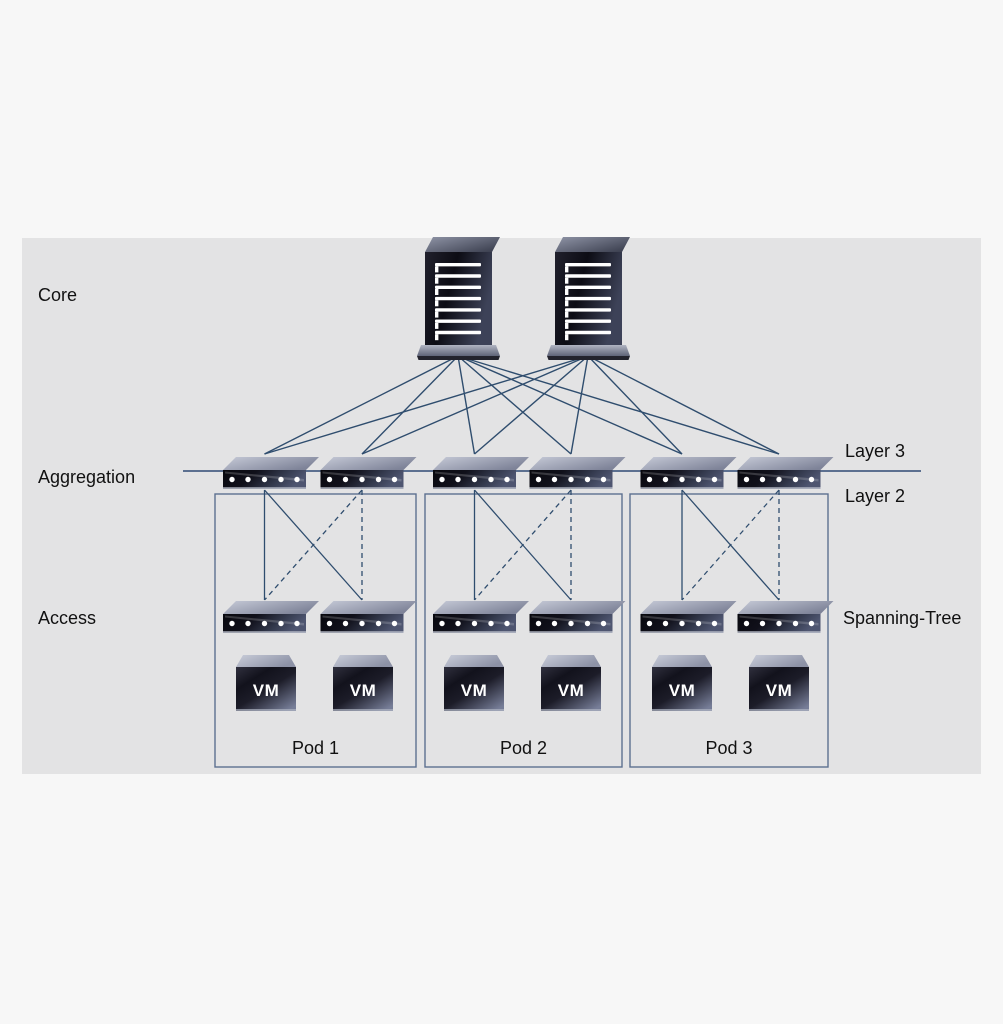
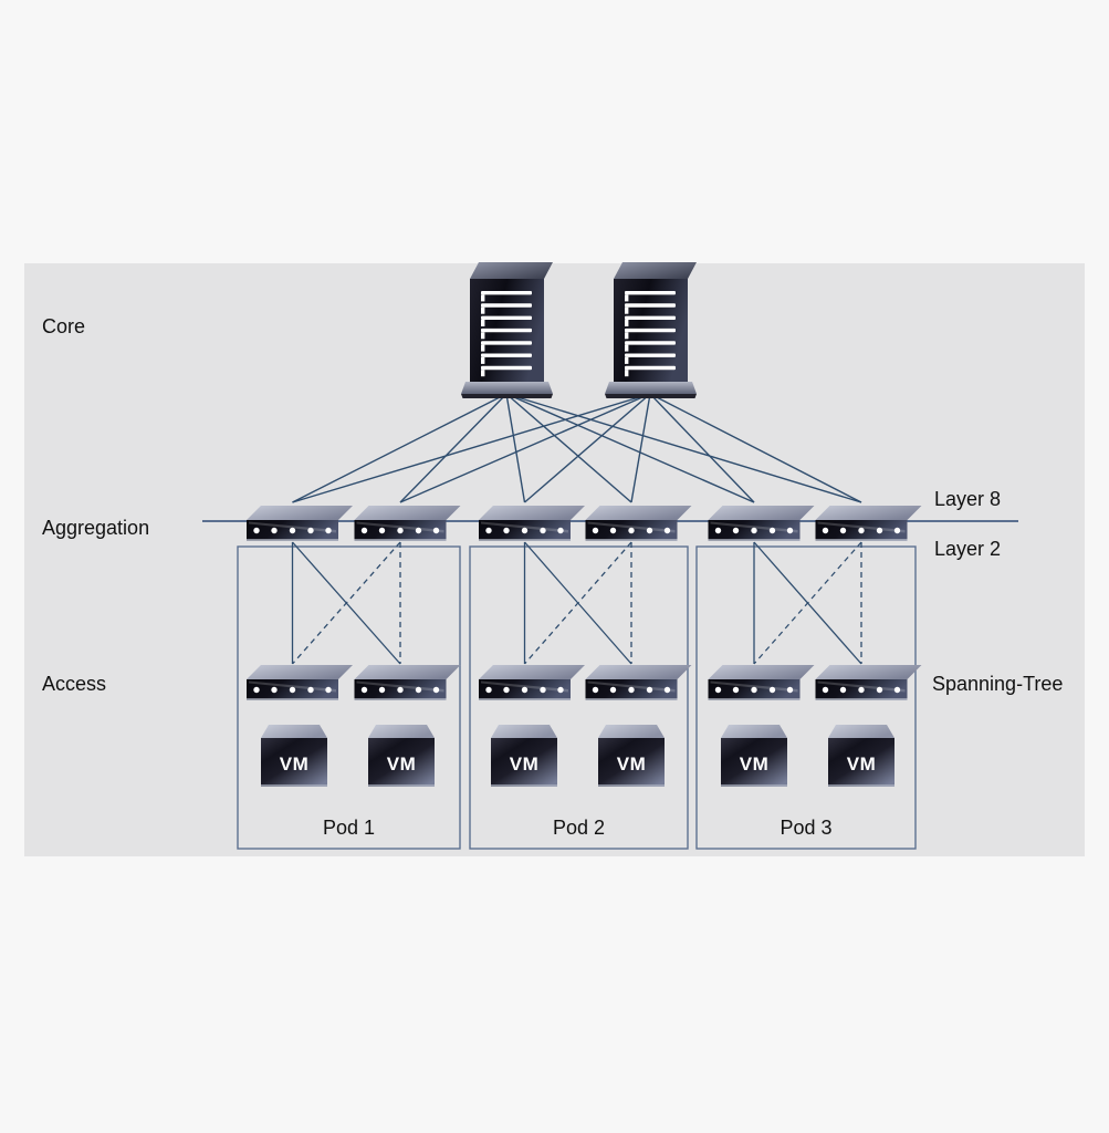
  Core
  Aggregation
  Access
- Layer 3
+ Layer 8
  Layer 2
  Spanning-Tree
  Pod 1
  Pod 2
  Pod 3
  VM
  VM
  VM
  VM
  VM
  VM
